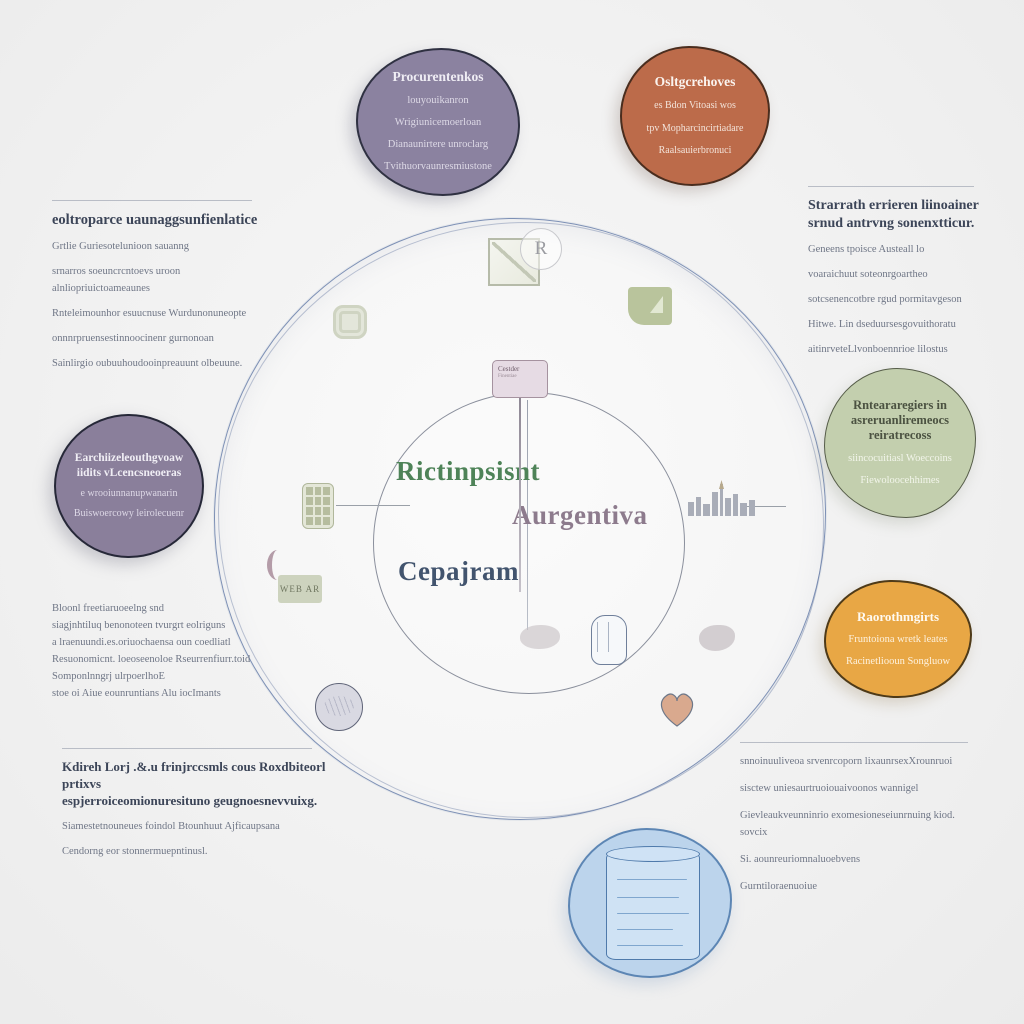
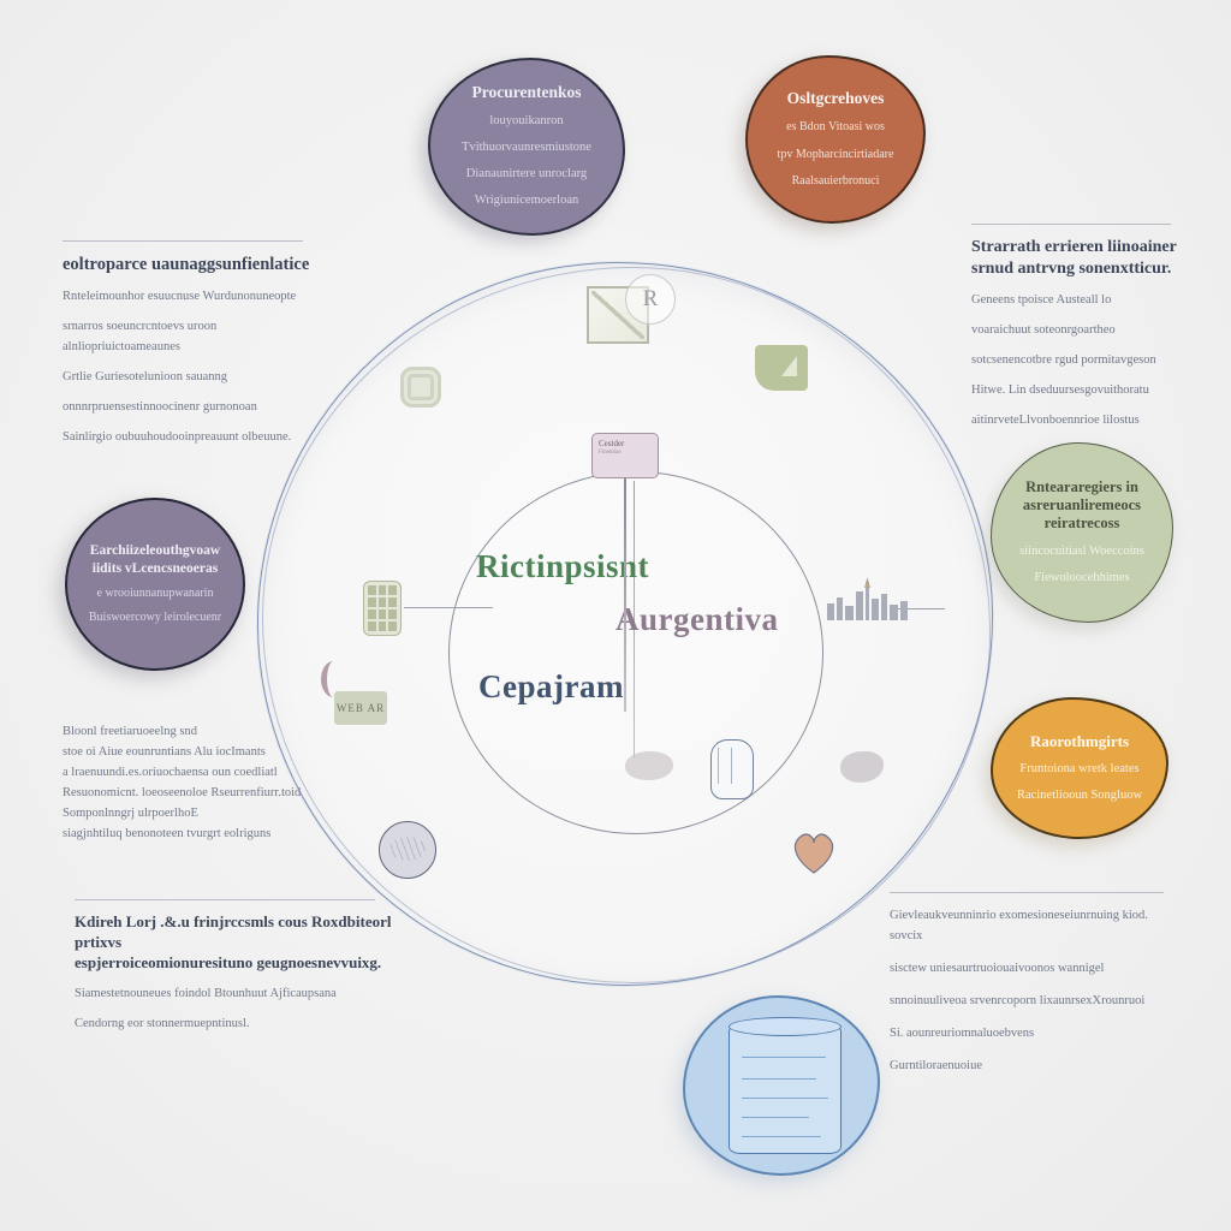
  Rictinpsisnt
  Aurgentiva
  Cepajram
  R
  Cestder
  WEB AR
  Procurentenkos
  louyouikanron
- Wrigiunicemoerloan
+ Tvithuorvaunresmiustone
  Dianaunirtere unroclarg
- Tvithuorvaunresmiustone
+ Wrigiunicemoerloan
  Osltgcrehoves
  es Bdon Vitoasi wos
  tpv Mopharcincirtiadare
  Raalsauierbronuci
  Earchiizeleouthgvoaw
  iidits vLcencsneoeras
  e wrooiunnanupwanarin
  Buiswoercowy leirolecuenr
  Rnteararegiers in
  asreruanliremeocs
  reiratrecoss
  siincocuitiasl Woeccoins
  Fiewoloocehhimes
  Raorothmgirts
  Fruntoiona wretk leates
  Racinetliooun Songluow
  eoltroparce uaunaggsunfienlatice
- Grtlie Guriesotelunioon sauanng
+ Rnteleimounhor esuucnuse Wurdunonuneopte
  srnarros soeuncrcntoevs uroon alnliopriuictoameaunes
- Rnteleimounhor esuucnuse Wurdunonuneopte
+ Grtlie Guriesotelunioon sauanng
  onnnrpruensestinnoocinenr gurnonoan
  Sainlirgio oubuuhoudooinpreauunt olbeuune.
  Strarrath errieren liinoainer
  srnud antrvng sonenxtticur.
  Geneens tpoisce Austeall lo
  voaraichuut soteonrgoartheo
  sotcsenencotbre rgud pormitavgeson
  Hitwe. Lin dseduursesgovuithoratu
  aitinrveteLlvonboennrioe lilostus
  Bloonl freetiaruoeelng snd
- siagjnhtiluq benonoteen tvurgrt eolriguns
+ stoe oi Aiue eounruntians Alu iocImants
  a lraenuundi.es.oriuochaensa oun coedliatl
  Resuonomicnt. loeoseenoloe Rseurrenfiurr.toid
  Somponlnngrj ulrpoerlhoE
- stoe oi Aiue eounruntians Alu iocImants
+ siagjnhtiluq benonoteen tvurgrt eolriguns
  Kdireh Lorj .&.u frinjrccsmls cous Roxdbiteorl prtixvs
  espjerroiceomionuresituno geugnoesnevvuixg.
  Siamestetnouneues foindol Btounhuut Ajficaupsana
  Cendorng eor stonnermuepntinusl.
- snnoinuuliveoa srvenrcoporn lixaunrsexXrounruoi
+ Gievleaukveunninrio exomesioneseiunrnuing kiod. sovcix
  sisctew uniesaurtruoiouaivoonos wannigel
- Gievleaukveunninrio exomesioneseiunrnuing kiod. sovcix
+ snnoinuuliveoa srvenrcoporn lixaunrsexXrounruoi
  Si. aounreuriomnaluoebvens
  Gurntiloraenuoiue
